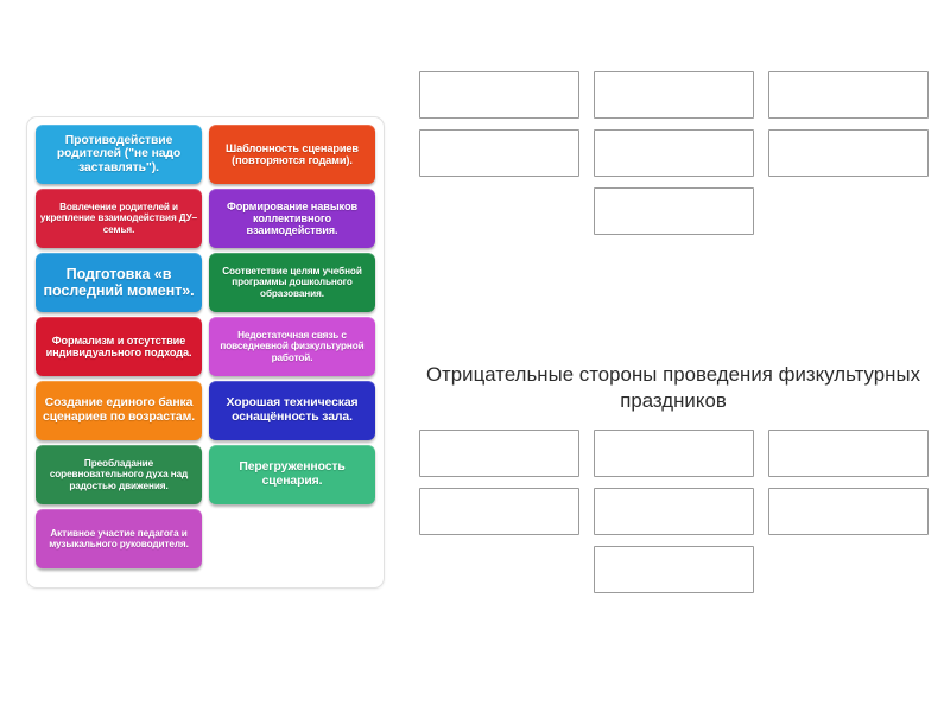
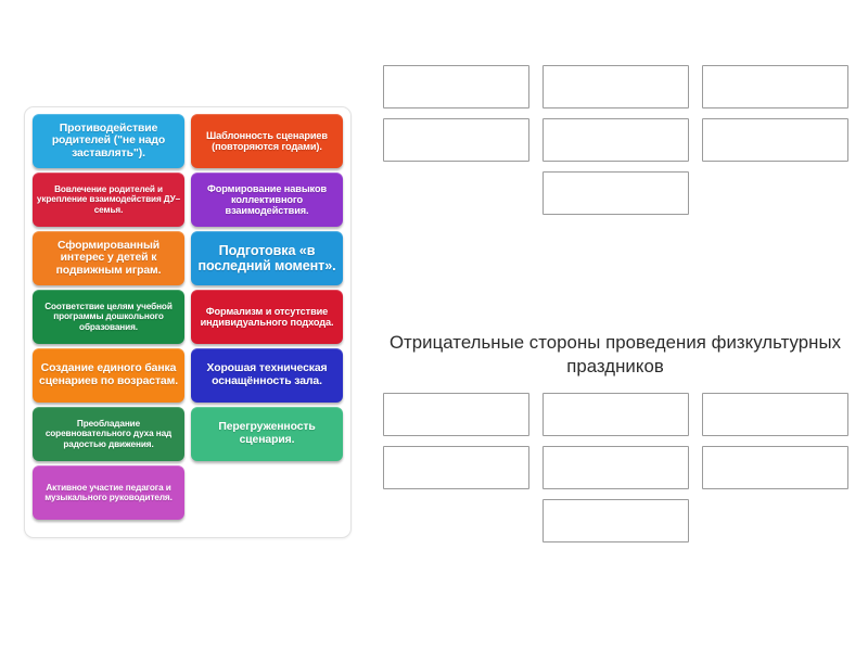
  Противодействие родителей ("не надо заставлять").
  Шаблонность сценариев (повторяются годами).
  Вовлечение родителей и укрепление взаимодействия ДУ–семья.
  Формирование навыков коллективного взаимодействия.
+ Сформированный интерес у детей к подвижным играм.
  Подготовка «в последний момент».
  Соответствие целям учебной программы дошкольного образования.
  Формализм и отсутствие индивидуального подхода.
- Недостаточная связь с повседневной физкультурной работой.
  Создание единого банка сценариев по возрастам.
  Хорошая техническая оснащённость зала.
  Преобладание соревновательного духа над радостью движения.
  Перегруженность сценария.
  Активное участие педагога и музыкального руководителя.
  Отрицательные стороны проведения физкультурных праздников
